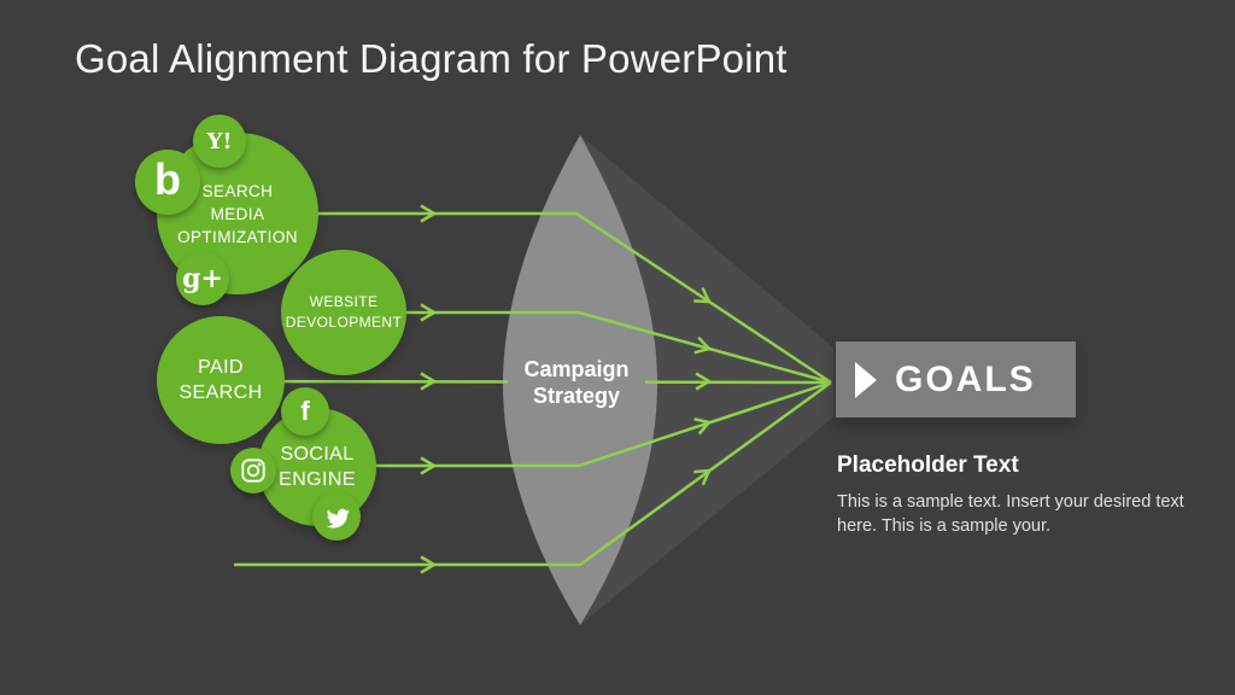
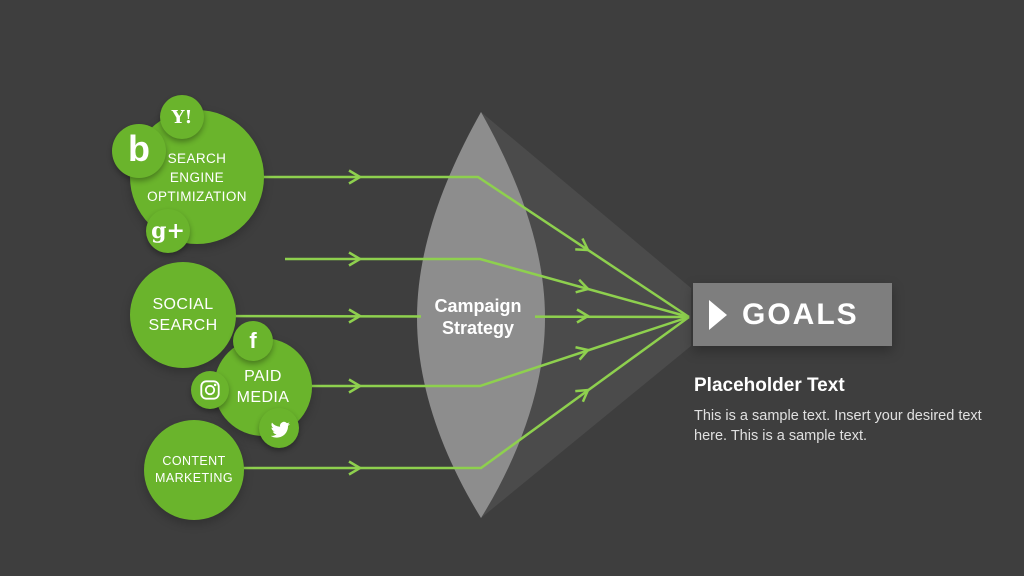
- Goal Alignment Diagram for PowerPoint
  Campaign
  Strategy
  SEARCH
- MEDIA
+ ENGINE
  OPTIMIZATION
- WEBSITE
- DEVOLOPMENT
- PAID
+ SOCIAL
  SEARCH
- SOCIAL
+ PAID
- ENGINE
+ MEDIA
+ CONTENT
+ MARKETING
  Y!
  b
  g+
  f
  GOALS
  Placeholder Text
- This is a sample text. Insert your desired text here. This is a sample your.
+ This is a sample text. Insert your desired text here. This is a sample text.
